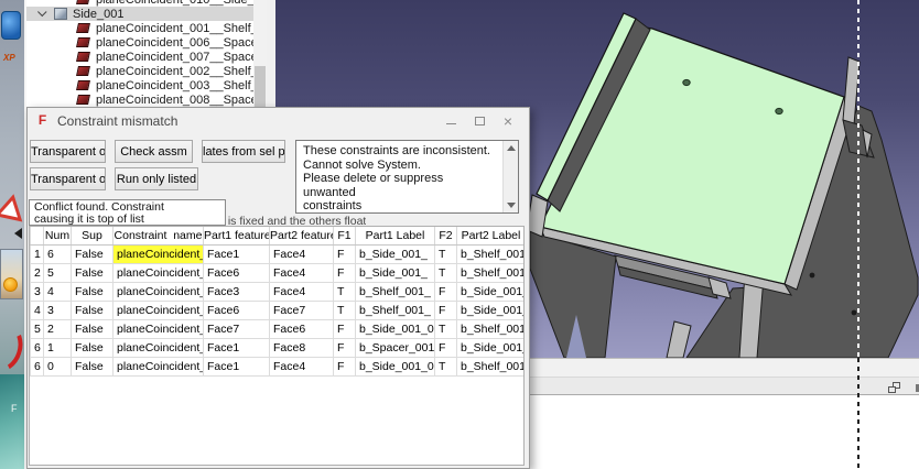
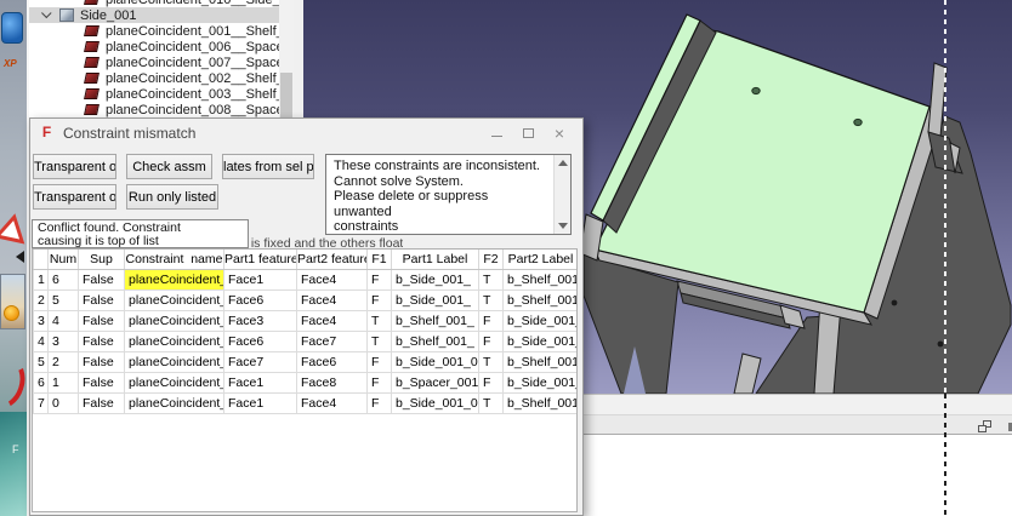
  XP
  F
  Side_001
  planeCoincident_001__Shelf
  planeCoincident_006__Spac
  planeCoincident_007__Spac
  planeCoincident_002__Shelf
  planeCoincident_003__Shelf
  planeCoincident_008__Spac
  F
  Constraint mismatch
  ×
  Transparent o
  Check assm
  lates from sel p
  Transparent o
  Run only listed
  These constraints are inconsistent.
  Cannot solve System.
  Please delete or suppress unwanted
  constraints
  Conflict found. Constraint
  causing it is top of list
  	Num	Sup	Constraint name	Part1 feature	Part2 featur	F1	Part1 Label	F2	Part2 Label
  1	6	False	planeCoincident_	Face1	Face4	F	b_Side_001_	T	b_Shelf_001
  2	5	False	planeCoincident_	Face6	Face4	F	b_Side_001_	T	b_Shelf_001
  3	4	False	planeCoincident_	Face3	Face4	T	b_Shelf_001_	F	b_Side_001
  4	3	False	planeCoincident_	Face6	Face7	T	b_Shelf_001_	F	b_Side_001
  5	2	False	planeCoincident_	Face7	Face6	F	b_Side_001_0	T	b_Shelf_001
  6	1	False	planeCoincident_	Face1	Face8	F	b_Spacer_001	F	b_Side_001
- 6	0	False	planeCoincident_	Face1	Face4	F	b_Side_001_0	T	b_Shelf_001
+ 7	0	False	planeCoincident_	Face1	Face4	F	b_Side_001_0	T	b_Shelf_001
